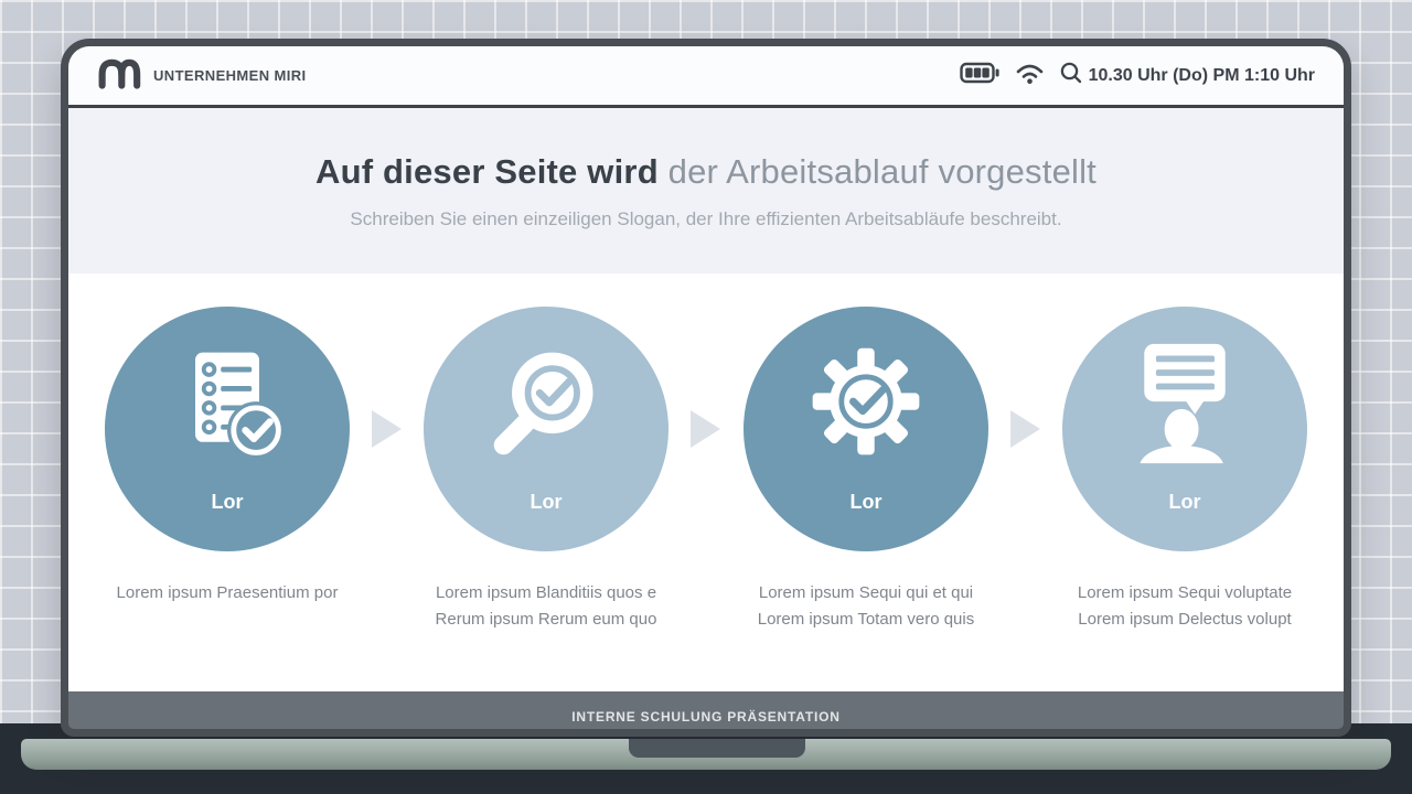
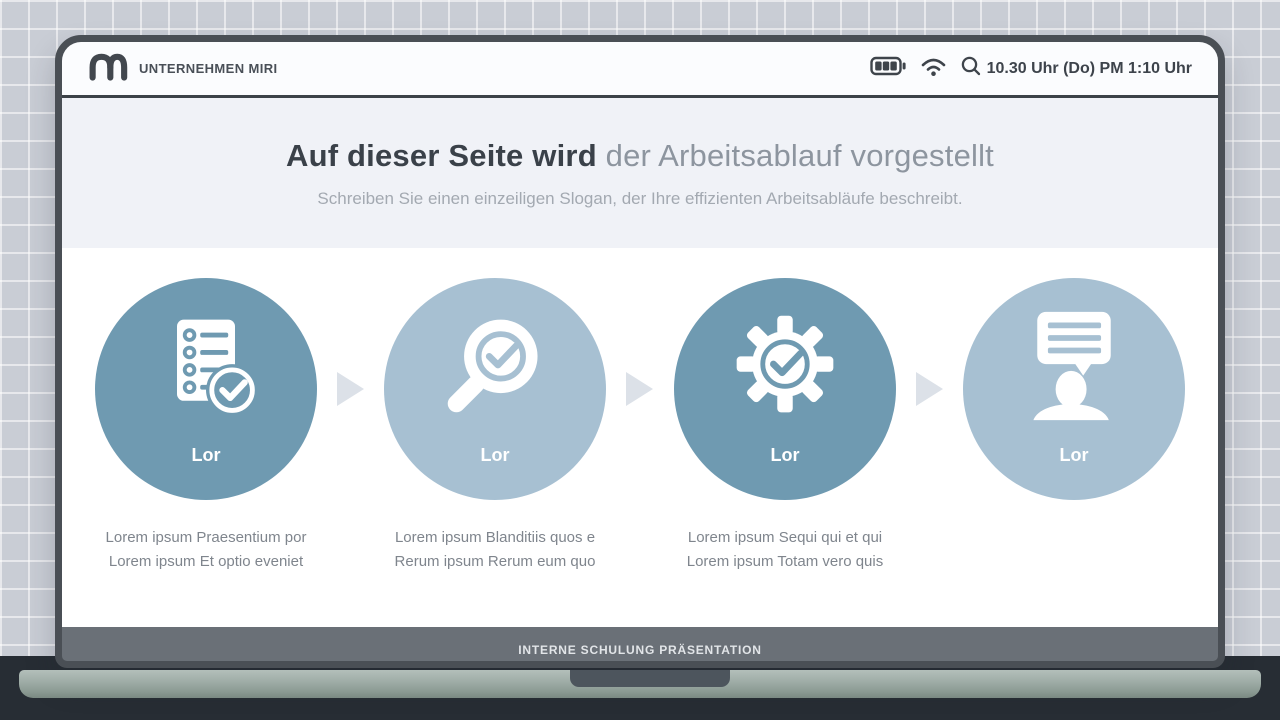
  UNTERNEHMEN MIRI
  10.30 Uhr (Do) PM 1:10 Uhr
  Auf dieser Seite wird der Arbeitsablauf vorgestellt
  Schreiben Sie einen einzeiligen Slogan, der Ihre effizienten Arbeitsabläufe beschreibt.
  Lor
  Lor
  Lor
  Lor
  Lorem ipsum Praesentium por
+ Lorem ipsum Et optio eveniet
  Lorem ipsum Blanditiis quos e
  Rerum ipsum Rerum eum quo
  Lorem ipsum Sequi qui et qui
  Lorem ipsum Totam vero quis
- Lorem ipsum Sequi voluptate
- Lorem ipsum Delectus volupt
  INTERNE SCHULUNG PRÄSENTATION
